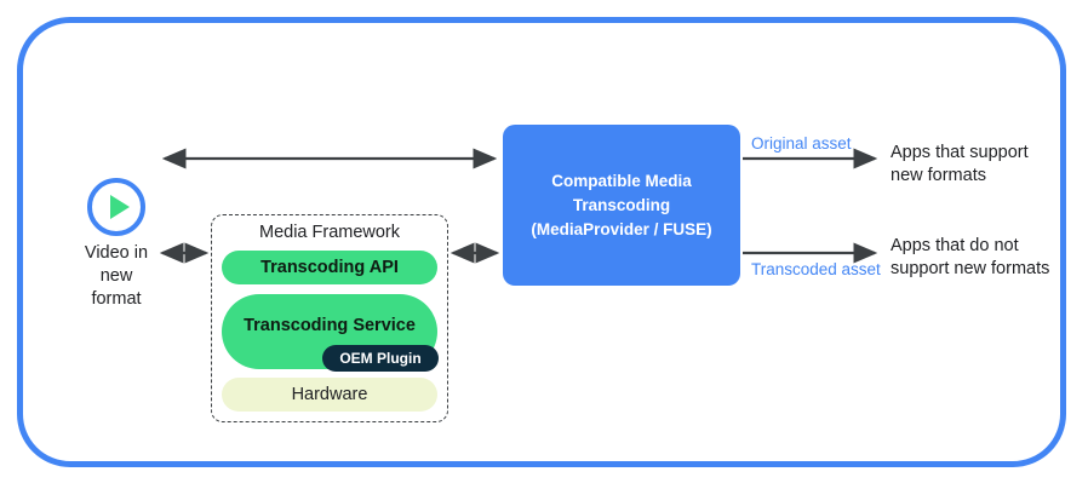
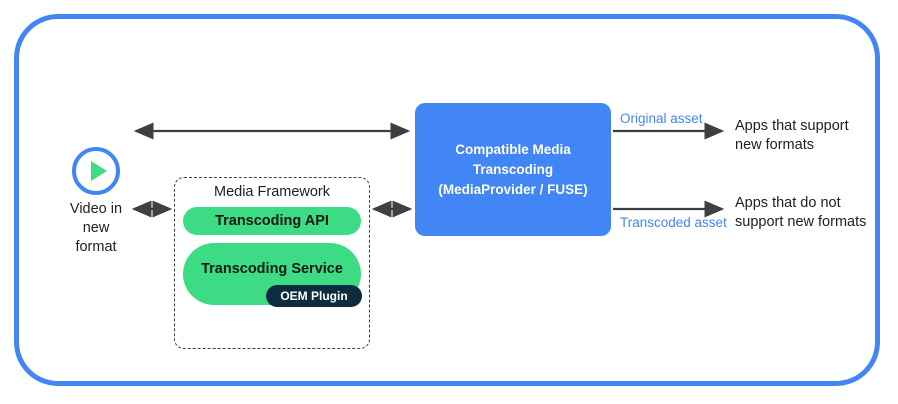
  Video in
  new
  format
  Media Framework
  Transcoding API
  Transcoding Service
  OEM Plugin
- Hardware
  Compatible Media
  Transcoding
  (MediaProvider / FUSE)
  Original asset
  Transcoded asset
  Apps that support
  new formats
  Apps that do not
  support new formats
